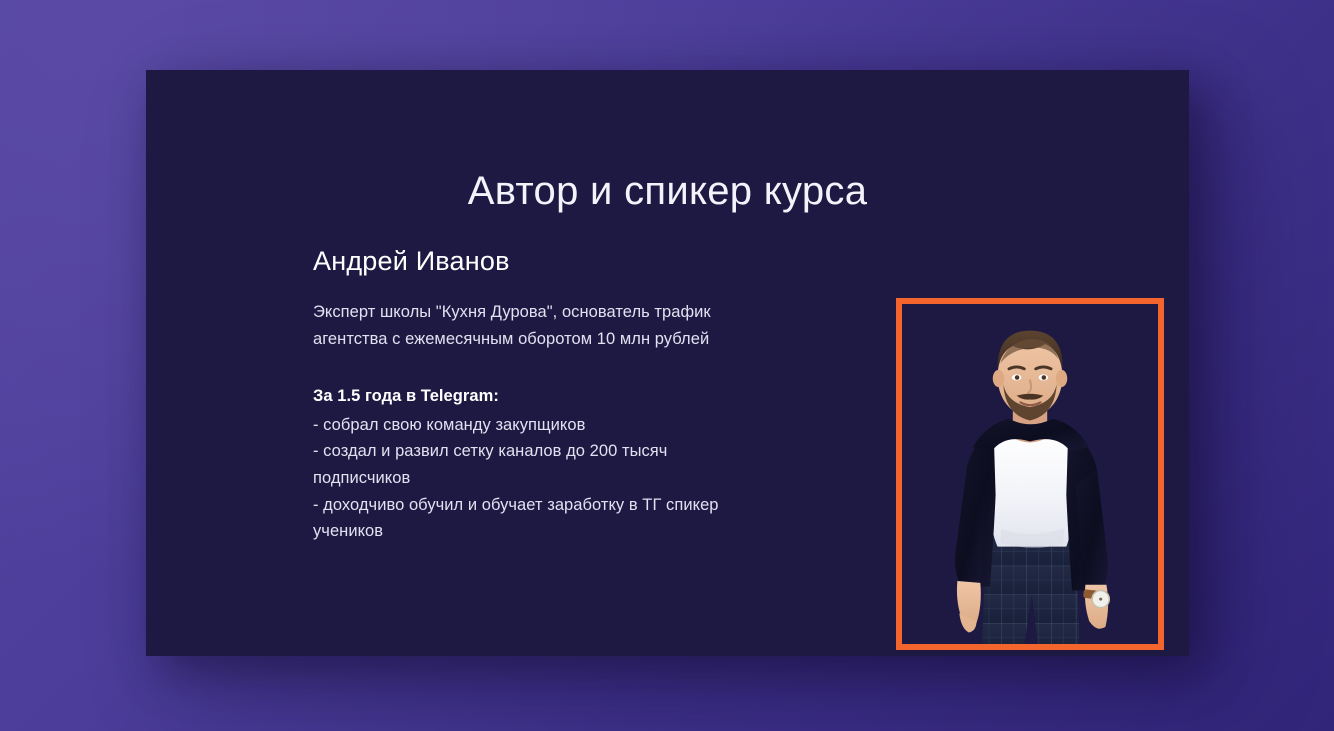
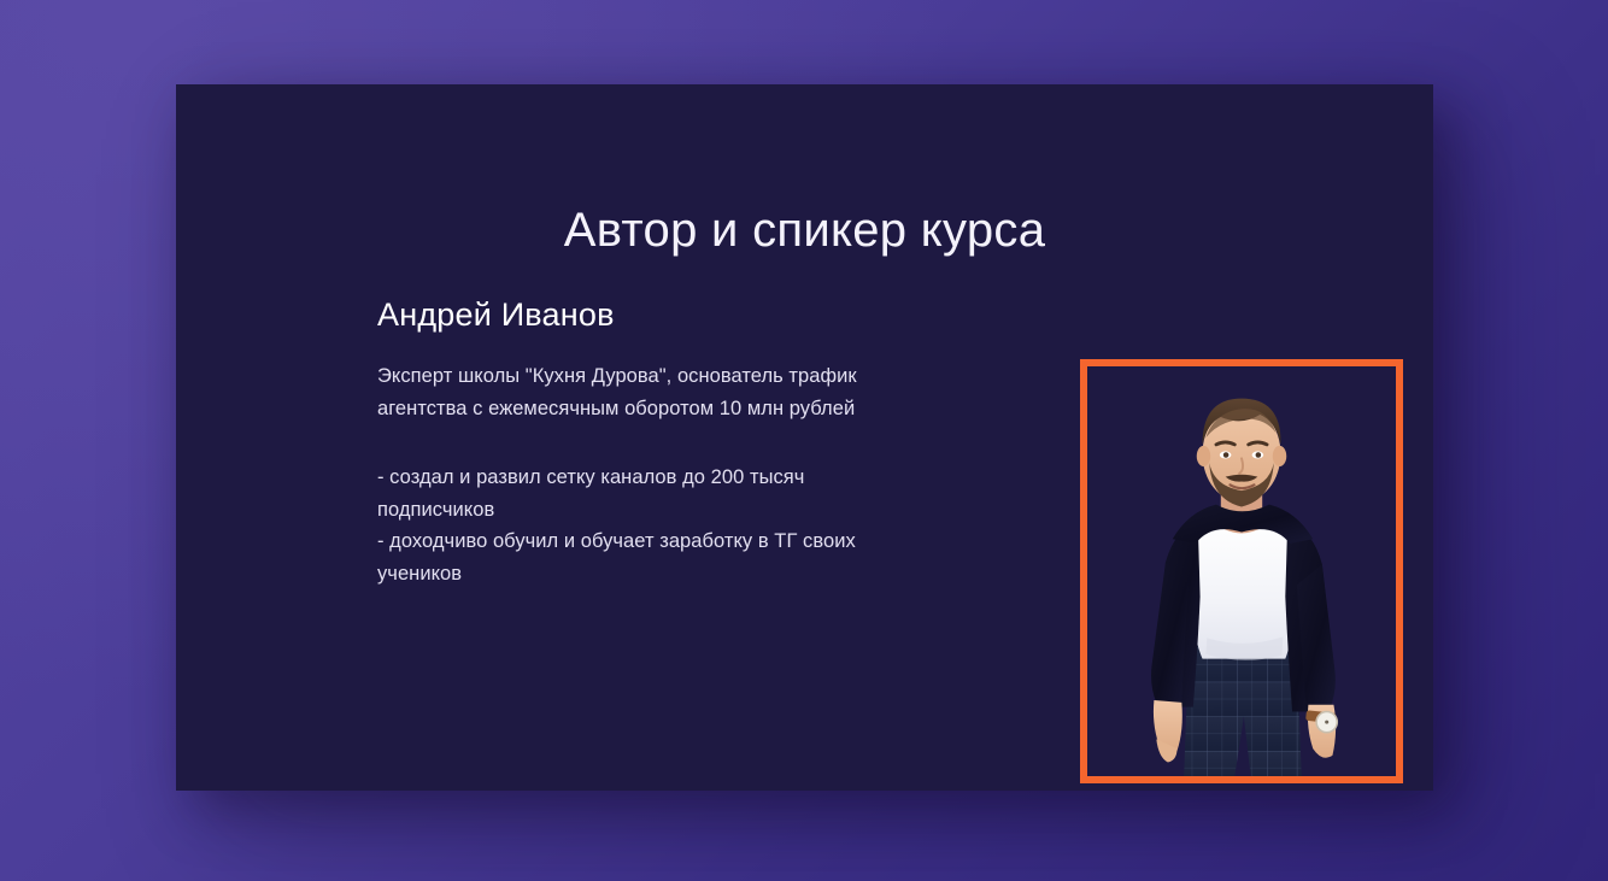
  Автор и спикер курса
  Андрей Иванов
  Эксперт школы "Кухня Дурова", основатель трафик агентства с ежемесячным оборотом 10 млн рублей
- За 1.5 года в Telegram:
- - собрал свою команду закупщиков
  - создал и развил сетку каналов до 200 тысяч подписчиков
- - доходчиво обучил и обучает заработку в ТГ спикер учеников
+ - доходчиво обучил и обучает заработку в ТГ своих учеников
